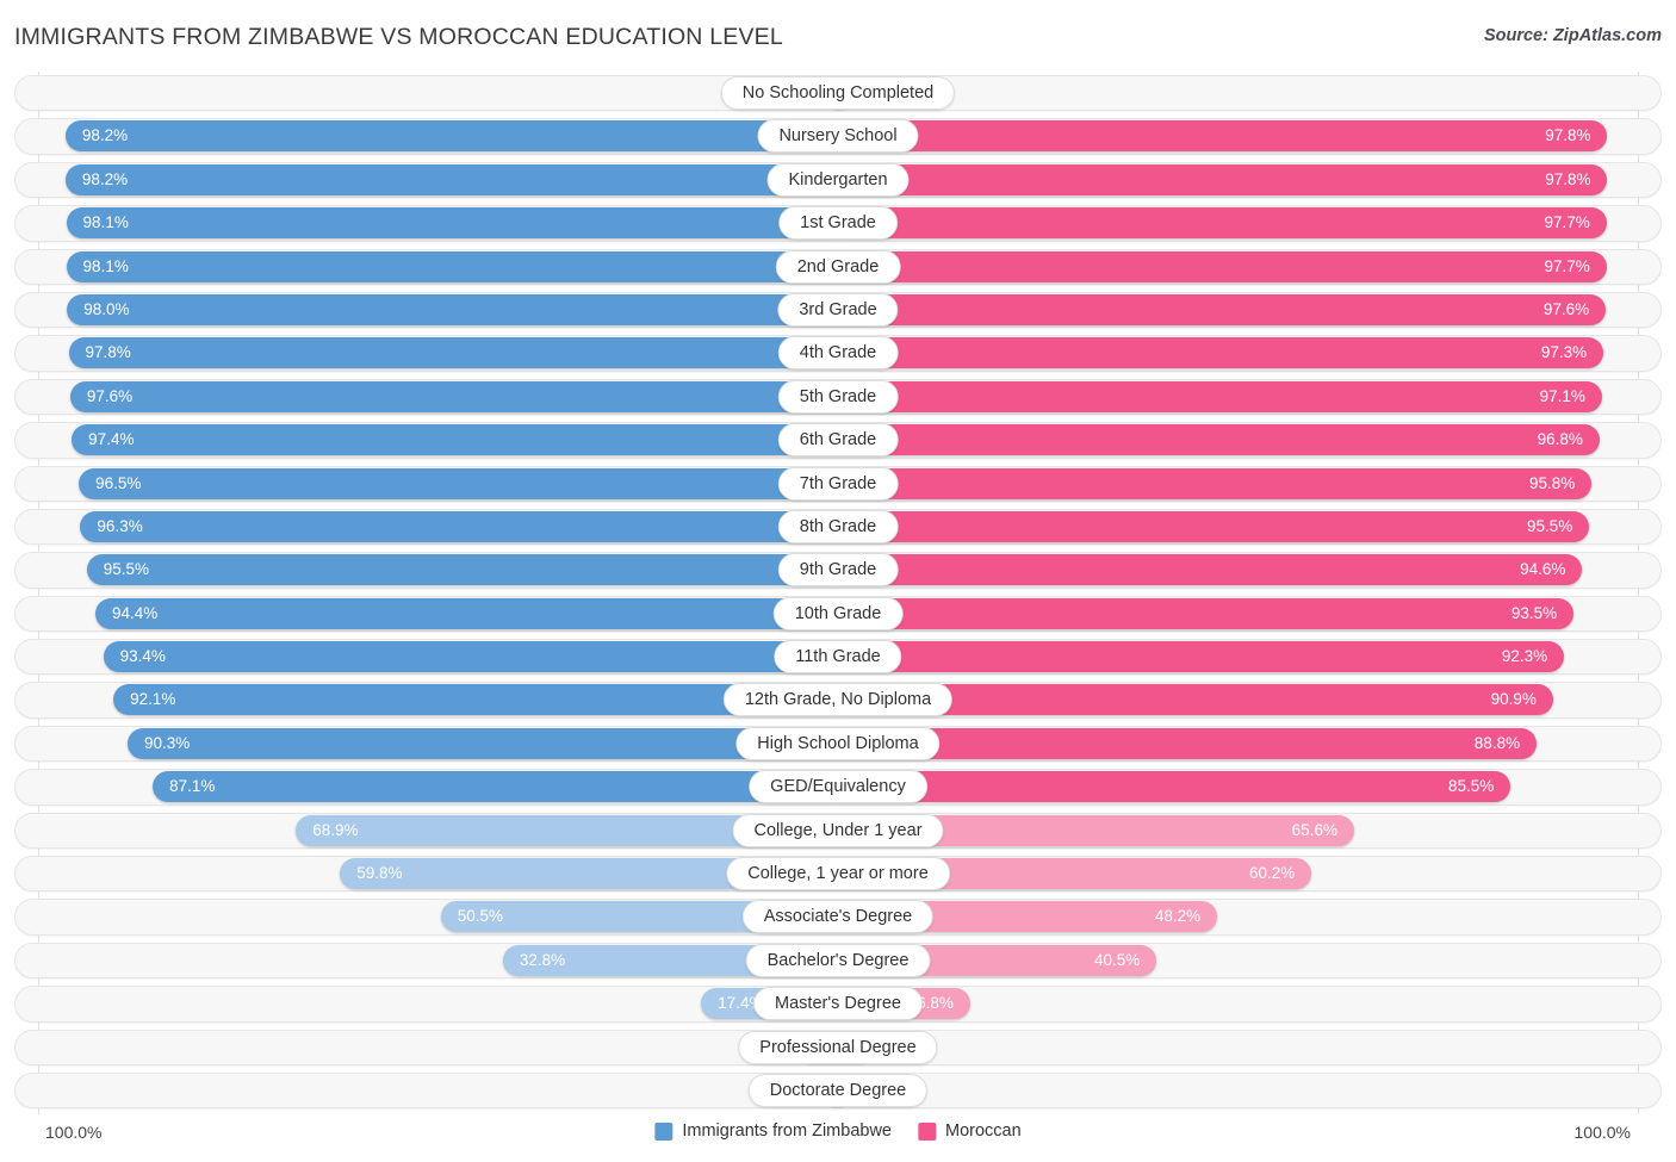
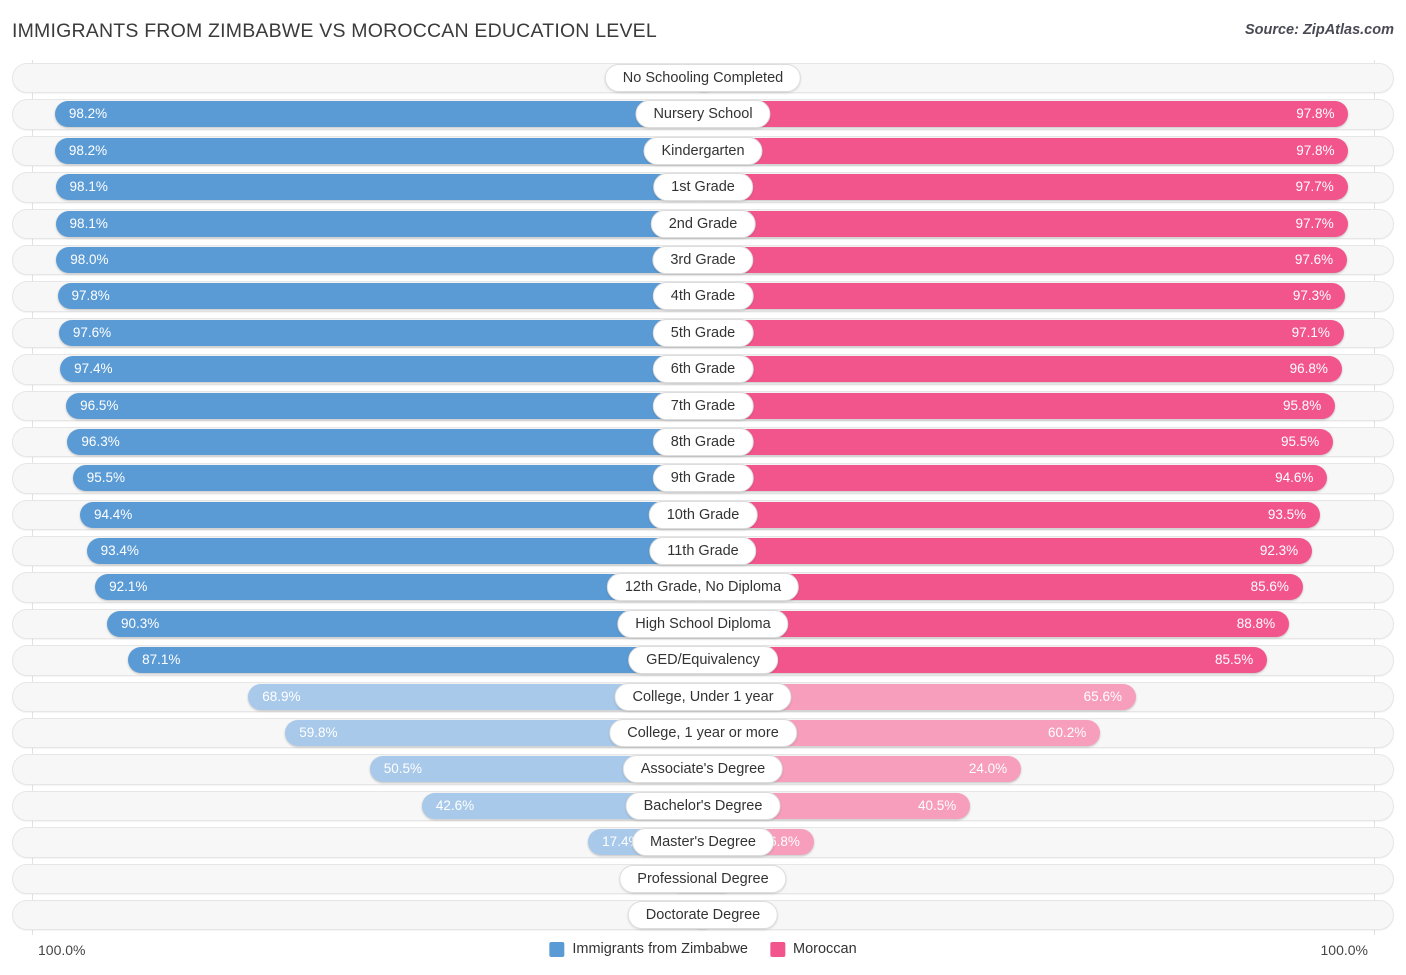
  IMMIGRANTS FROM ZIMBABWE VS MOROCCAN EDUCATION LEVEL
  Source: ZipAtlas.com
  No Schooling Completed
  98.2%
  97.8%
  Nursery School
  98.2%
  97.8%
  Kindergarten
  98.1%
  97.7%
  1st Grade
  98.1%
  97.7%
  2nd Grade
  98.0%
  97.6%
  3rd Grade
  97.8%
  97.3%
  4th Grade
  97.6%
  97.1%
  5th Grade
  97.4%
  96.8%
  6th Grade
  96.5%
  95.8%
  7th Grade
  96.3%
  95.5%
  8th Grade
  95.5%
  94.6%
  9th Grade
  94.4%
  93.5%
  10th Grade
  93.4%
  92.3%
  11th Grade
  92.1%
- 90.9%
+ 85.6%
  12th Grade, No Diploma
  90.3%
  88.8%
  High School Diploma
  87.1%
  85.5%
  GED/Equivalency
  68.9%
  65.6%
  College, Under 1 year
  59.8%
  60.2%
  College, 1 year or more
  50.5%
- 48.2%
+ 24.0%
  Associate's Degree
- 32.8%
+ 42.6%
  40.5%
  Bachelor's Degree
  17.4
  Master's Degree
  Professional Degree
  Doctorate Degree
  100.0%
  100.0%
  Immigrants from Zimbabwe
  Moroccan
